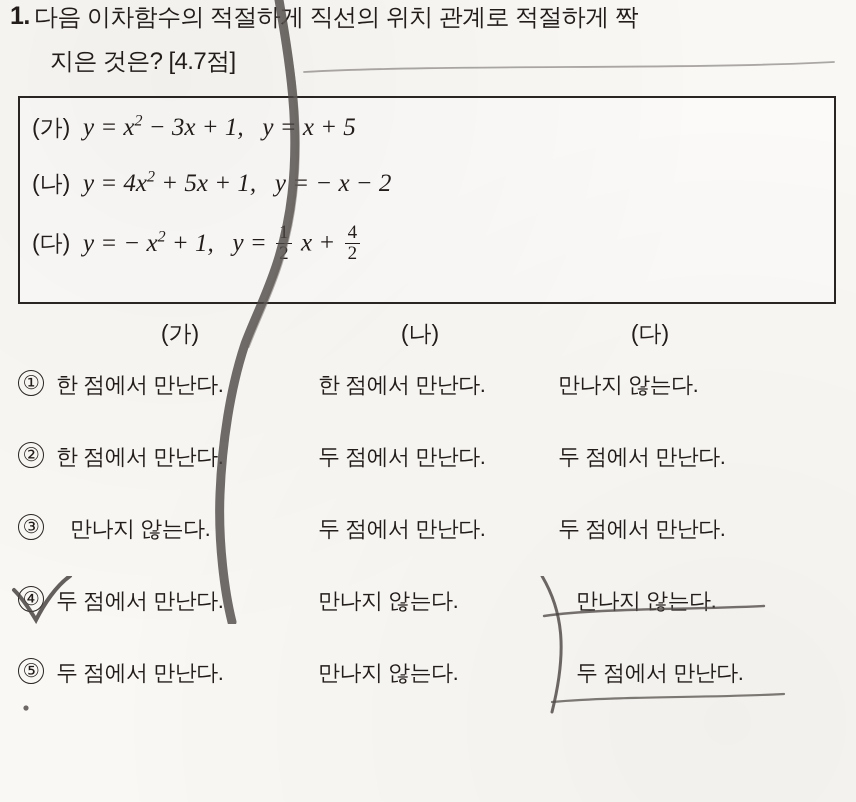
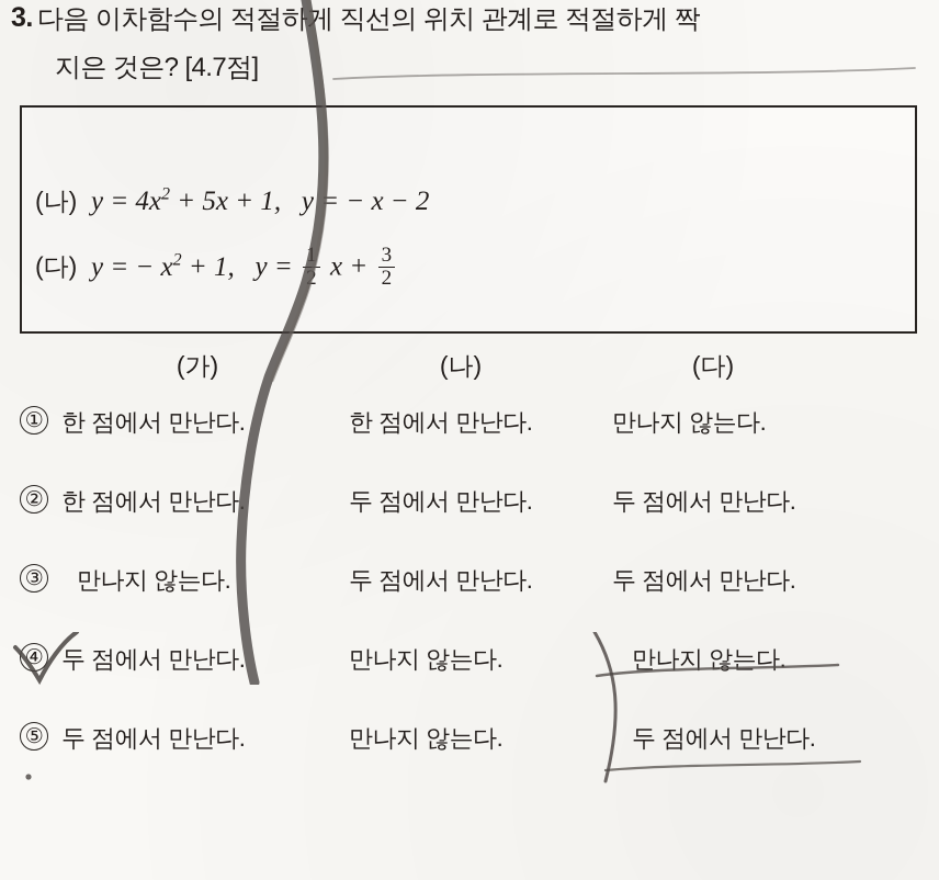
- 1.
+ 3.
  다음 이차함수의 적절하게 직선의 위치 관계로 적절하게 짝
  지은 것은? [4.7점]
- (가) y = x2 − 3x + 1, y = x + 5
  (나) y = 4x2 + 5x + 1, y = − x − 2
  (다) y = − x2 + 1, y =
  1
  2
  x +
- 4
+ 3
  2
  (가)
  (나)
  (다)
  ①
  한 점에서 만난다.
  한 점에서 만난다.
  만나지 않는다.
  ②
  한 점에서 만난다.
  두 점에서 만난다.
  두 점에서 만난다.
  ③
  만나지 않는다.
  두 점에서 만난다.
  두 점에서 만난다.
  ④
  두 점에서 만난다.
  만나지 않는다.
  만나지 않는다.
  ⑤
  두 점에서 만난다.
  만나지 않는다.
  두 점에서 만난다.
